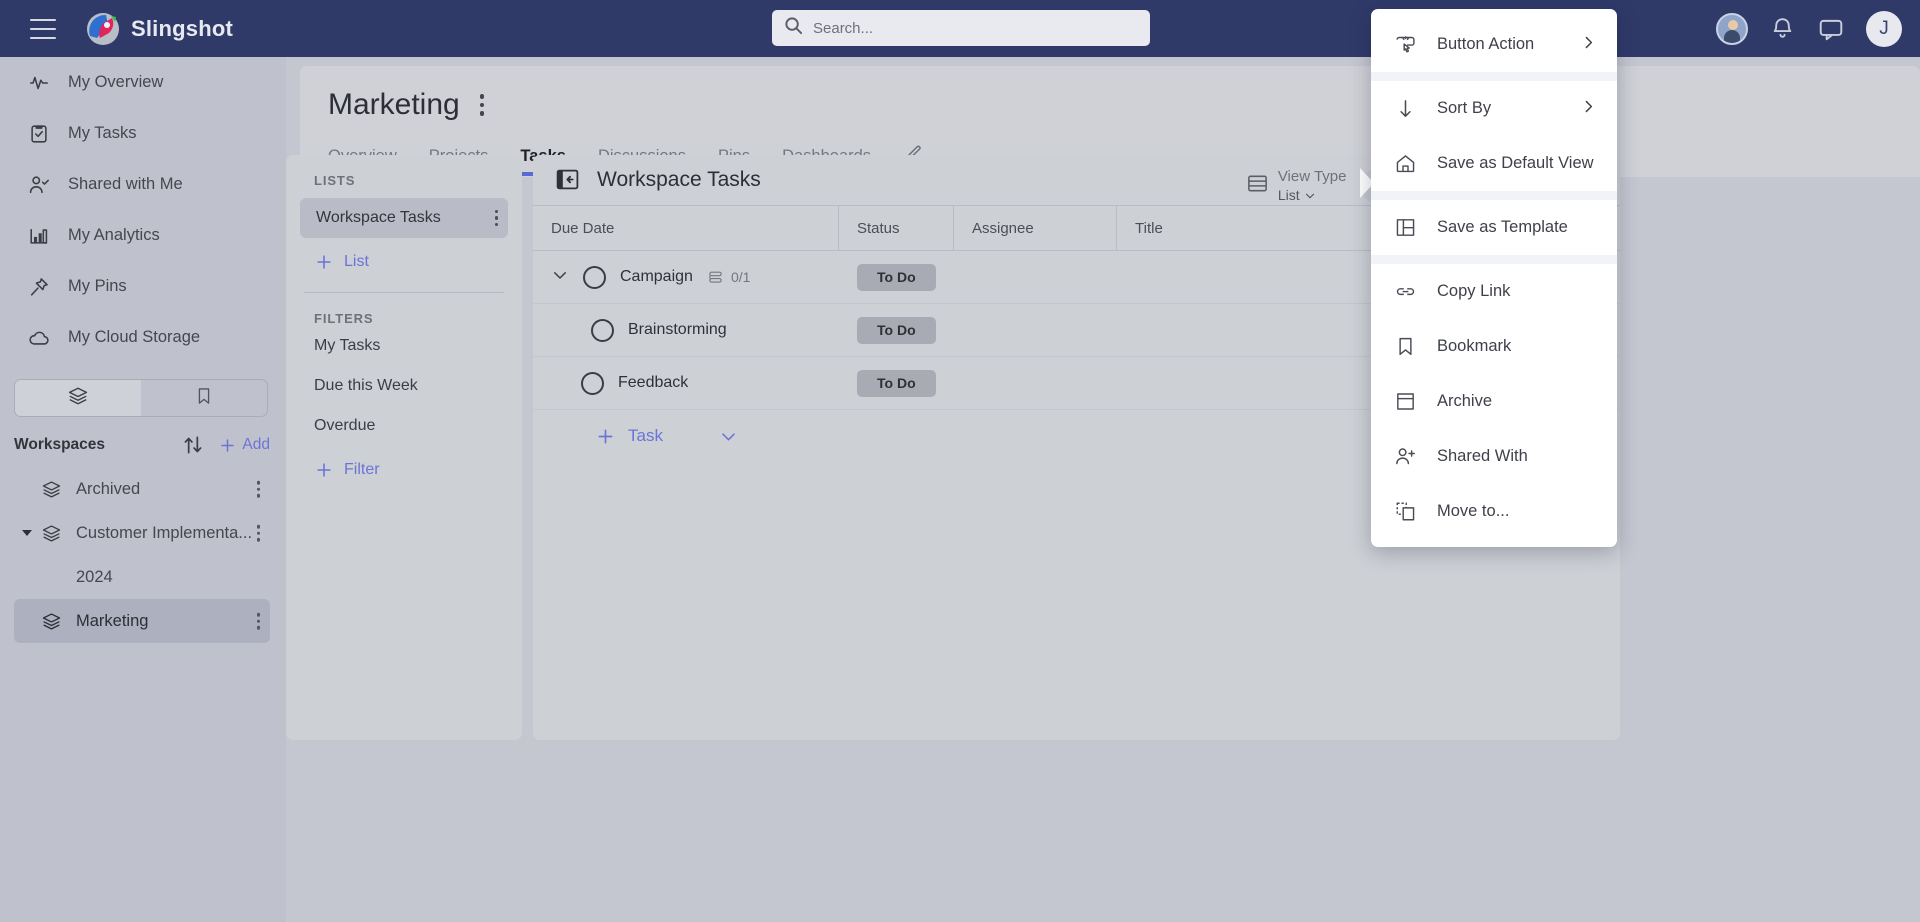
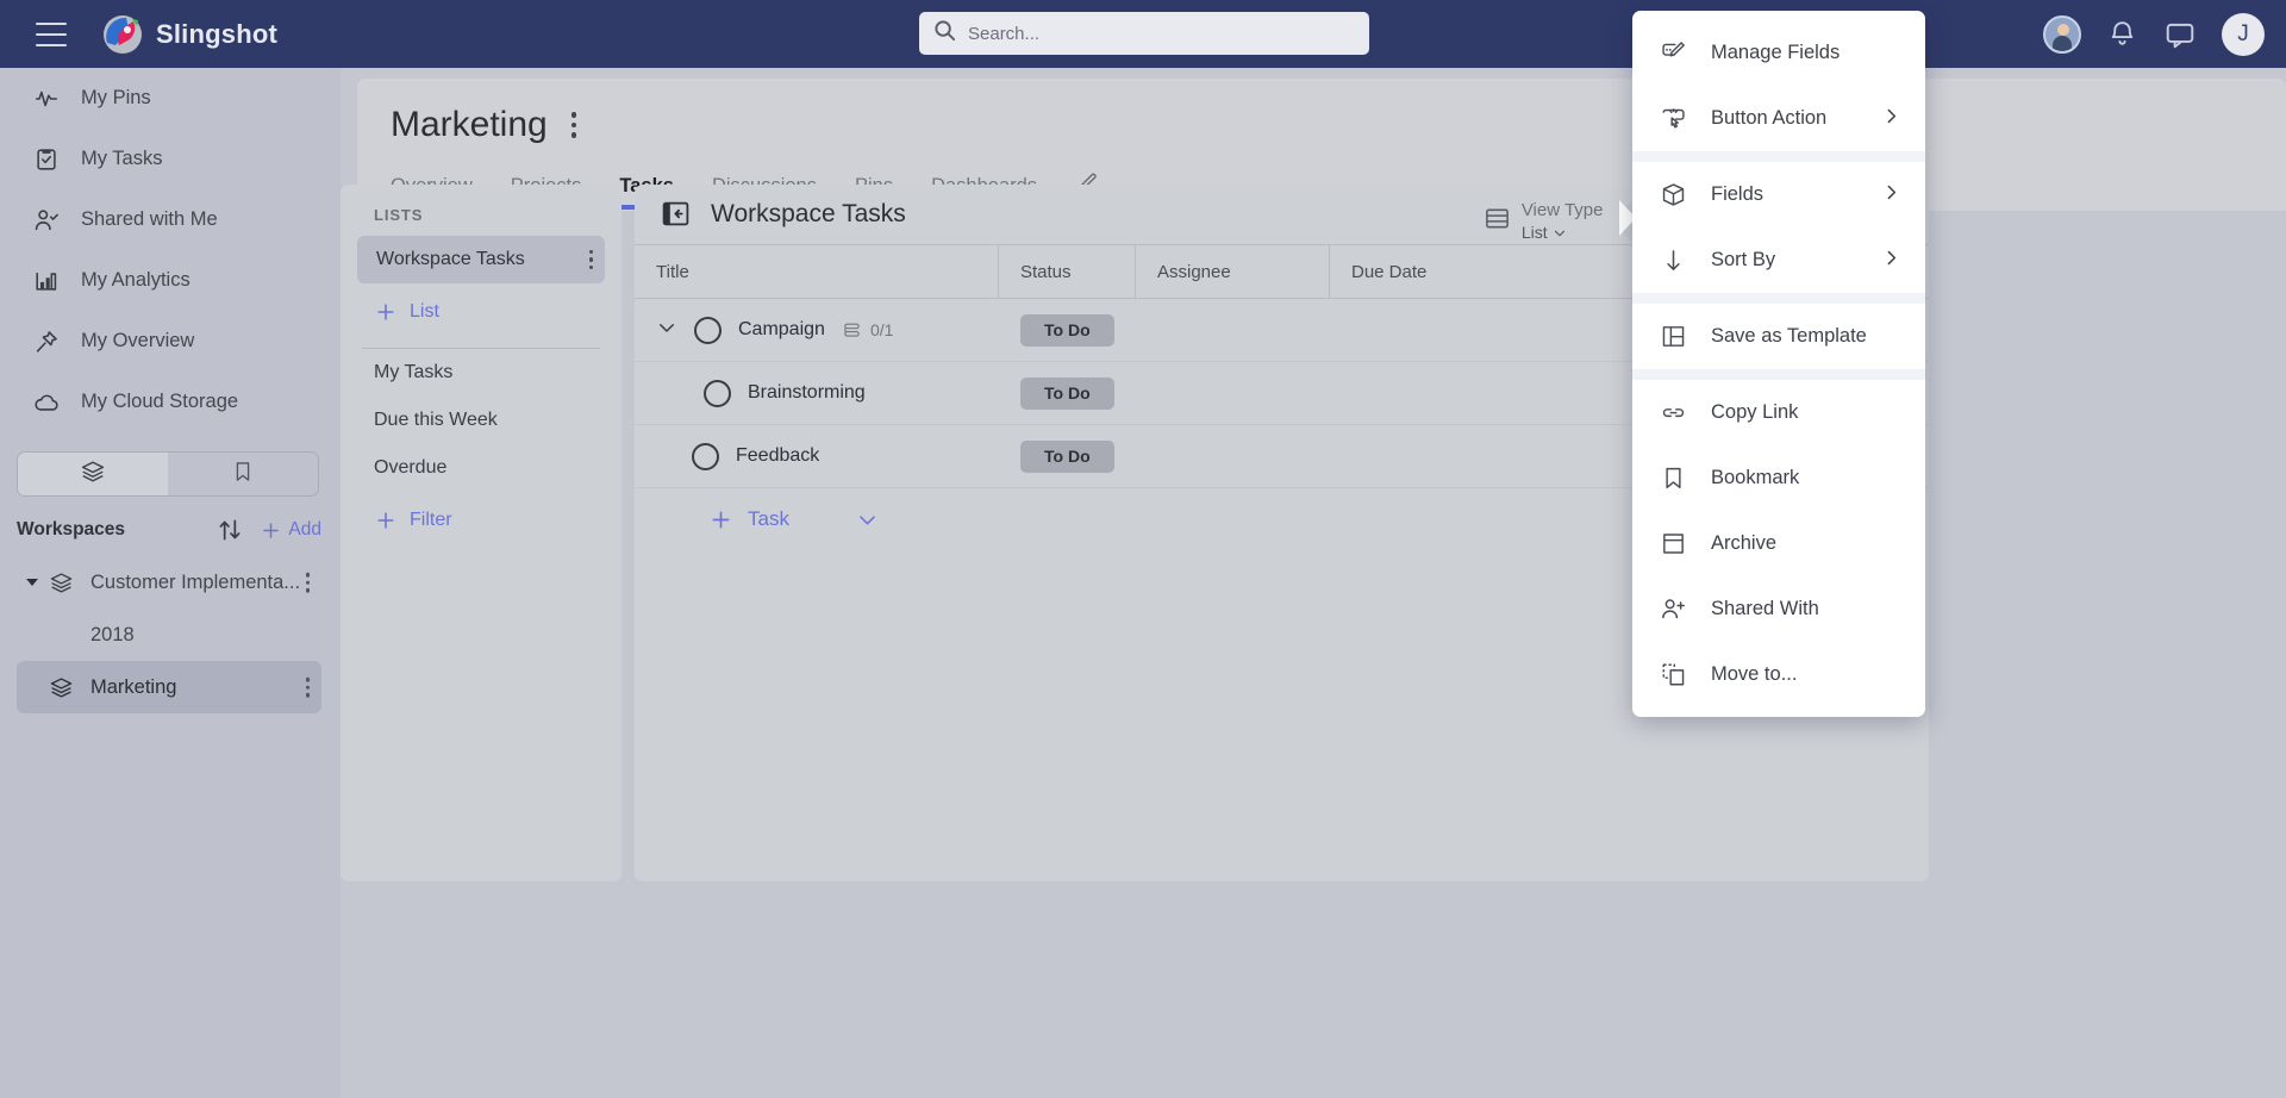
  Slingshot
  Search...
  J
- My Overview
+ My Pins
  My Tasks
  Shared with Me
  My Analytics
- My Pins
+ My Overview
  My Cloud Storage
  Workspaces
  Add
- Archived
  Customer Implementa...
- 2024
+ 2018
  Marketing
  Marketing
  LISTS
  Workspace Tasks
  List
- FILTERS
  My Tasks
  Due this Week
  Overdue
  Filter
  Workspace Tasks
  View Type
  List
- Due Date
+ Title
  Status
  Assignee
- Title
+ Due Date
  Campaign
  0/1
  To Do
  Brainstorming
  To Do
  Feedback
  To Do
  Task
+ Manage Fields
  Button Action
+ Fields
  Sort By
- Save as Default View
  Save as Template
  Copy Link
  Bookmark
  Archive
  Shared With
  Move to...
